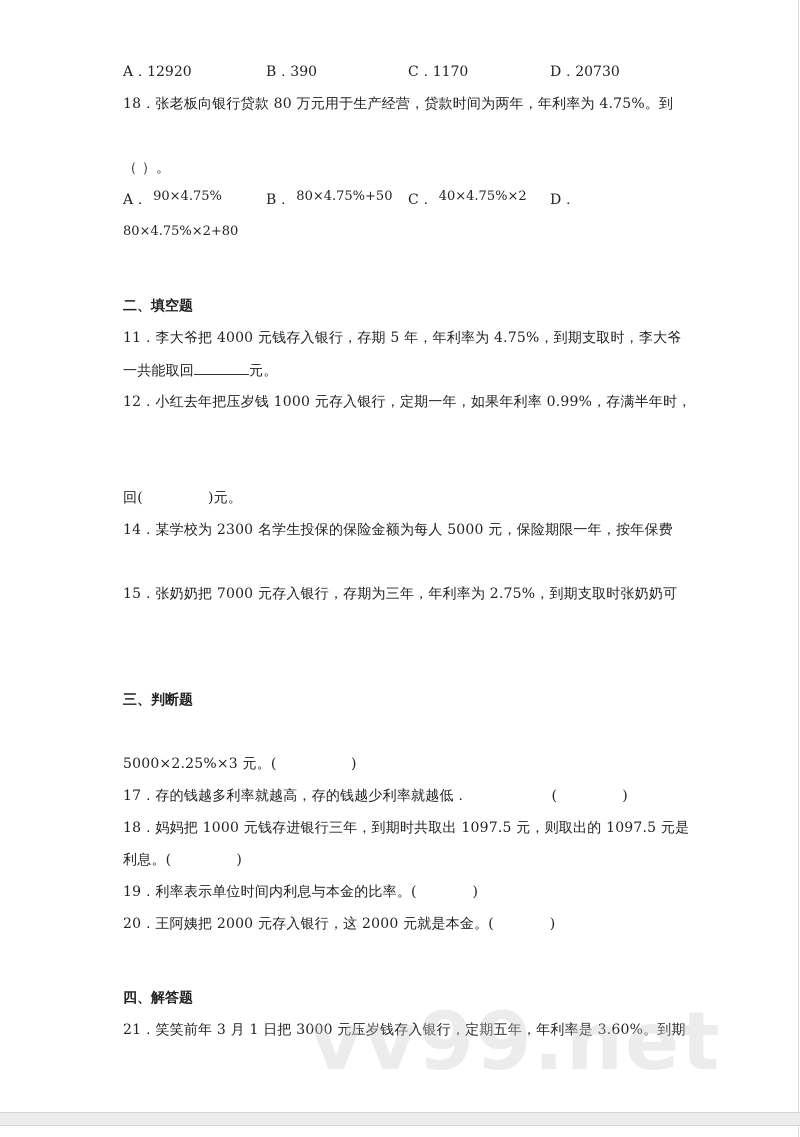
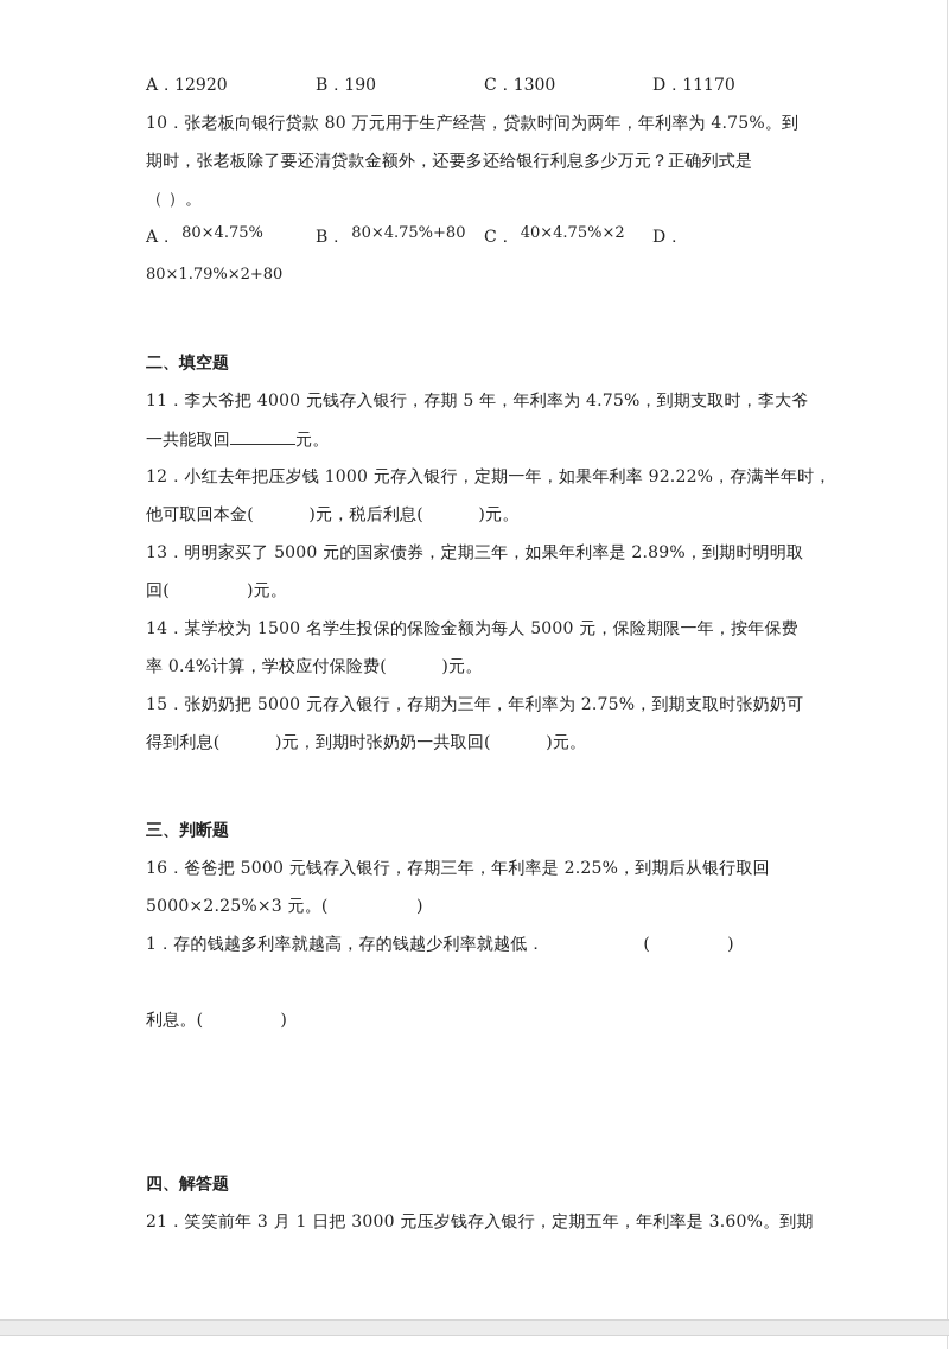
  A．12920
- B．390
+ B．190
- C．1170
+ C．1300
- D．20730
+ D．11170
- 18．张老板向银行贷款 80 万元用于生产经营，贷款时间为两年，年利率为 4.75%。到
+ 10．张老板向银行贷款 80 万元用于生产经营，贷款时间为两年，年利率为 4.75%。到
+ 期时，张老板除了要还清贷款金额外，还要多还给银行利息多少万元？正确列式是
  （ ）。
- A． 90×4.75%
+ A． 80×4.75%
- B． 80×4.75%+50
+ B． 80×4.75%+80
  C． 40×4.75%×2
  D．
- 80×4.75%×2+80
+ 80×1.79%×2+80
  二、填空题
  11．李大爷把 4000 元钱存入银行，存期 5 年，年利率为 4.75%，到期支取时，李大爷
  一共能取回 元。
- 12．小红去年把压岁钱 1000 元存入银行，定期一年，如果年利率 0.99%，存满半年时，
+ 12．小红去年把压岁钱 1000 元存入银行，定期一年，如果年利率 92.22%，存满半年时，
+ 他可取回本金( )元，税后利息( )元。
+ 13．明明家买了 5000 元的国家债券，定期三年，如果年利率是 2.89%，到期时明明取
  回( )元。
- 14．某学校为 2300 名学生投保的保险金额为每人 5000 元，保险期限一年，按年保费
+ 14．某学校为 1500 名学生投保的保险金额为每人 5000 元，保险期限一年，按年保费
+ 率 0.4%计算，学校应付保险费( )元。
- 15．张奶奶把 7000 元存入银行，存期为三年，年利率为 2.75%，到期支取时张奶奶可
+ 15．张奶奶把 5000 元存入银行，存期为三年，年利率为 2.75%，到期支取时张奶奶可
+ 得到利息( )元，到期时张奶奶一共取回( )元。
  三、判断题
+ 16．爸爸把 5000 元钱存入银行，存期三年，年利率是 2.25%，到期后从银行取回
  5000×2.25%×3 元。( )
- 17．存的钱越多利率就越高，存的钱越少利率就越低． ( )
+ 1．存的钱越多利率就越高，存的钱越少利率就越低． ( )
- 18．妈妈把 1000 元钱存进银行三年，到期时共取出 1097.5 元，则取出的 1097.5 元是
  利息。( )
- 19．利率表示单位时间内利息与本金的比率。( )
- 20．王阿姨把 2000 元存入银行，这 2000 元就是本金。( )
  四、解答题
  21．笑笑前年 3 月 1 日把 3000 元压岁钱存入银行，定期五年，年利率是 3.60%。到期
- vv99.net
